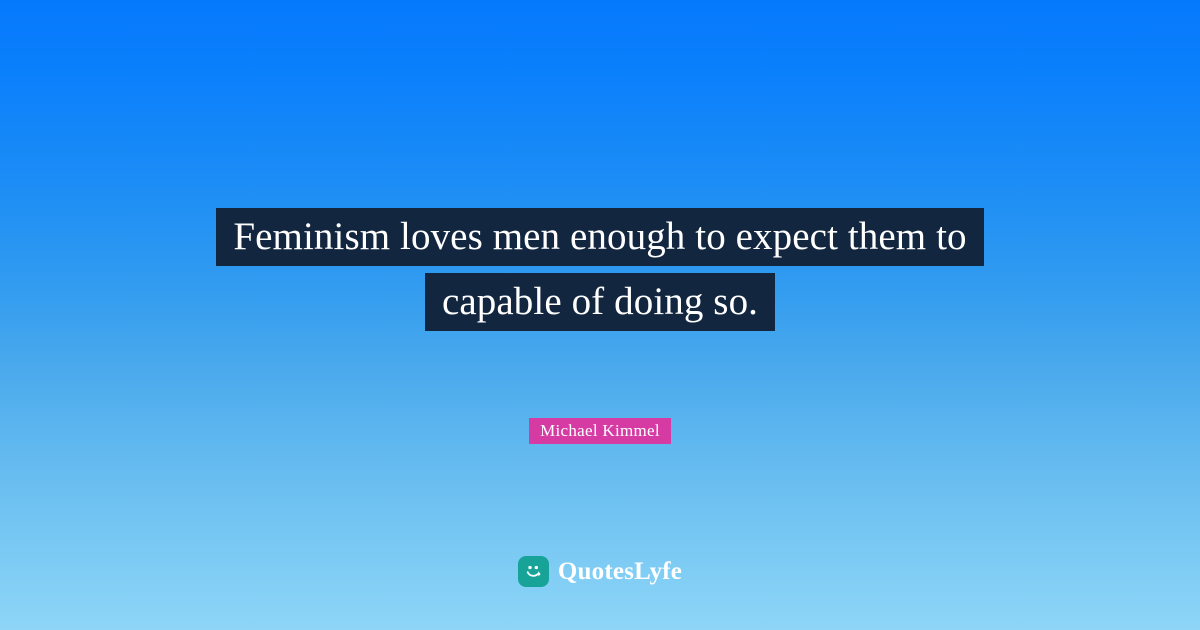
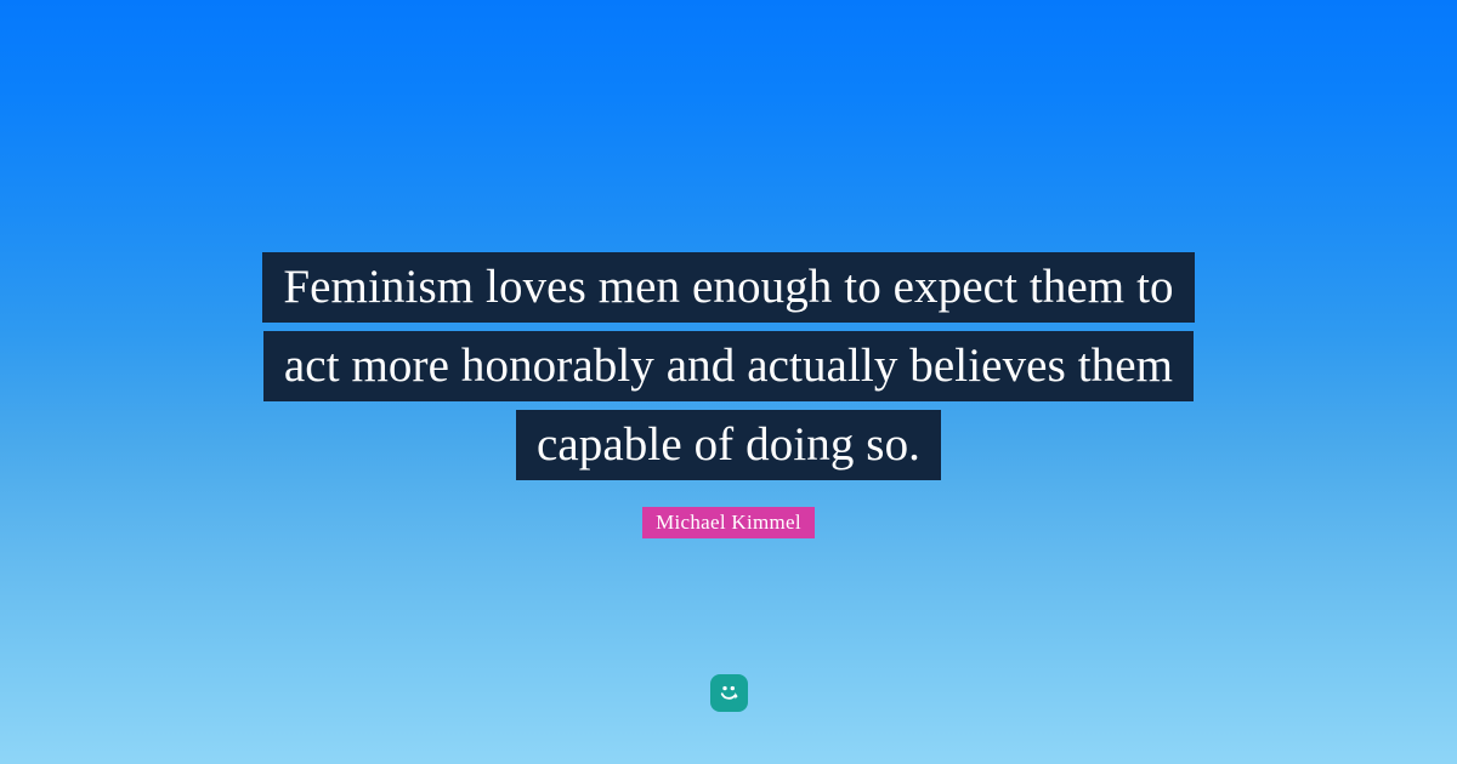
  Feminism loves men enough to expect them to
+ act more honorably and actually believes them
  capable of doing so.
  Michael Kimmel
- QuotesLyfe
